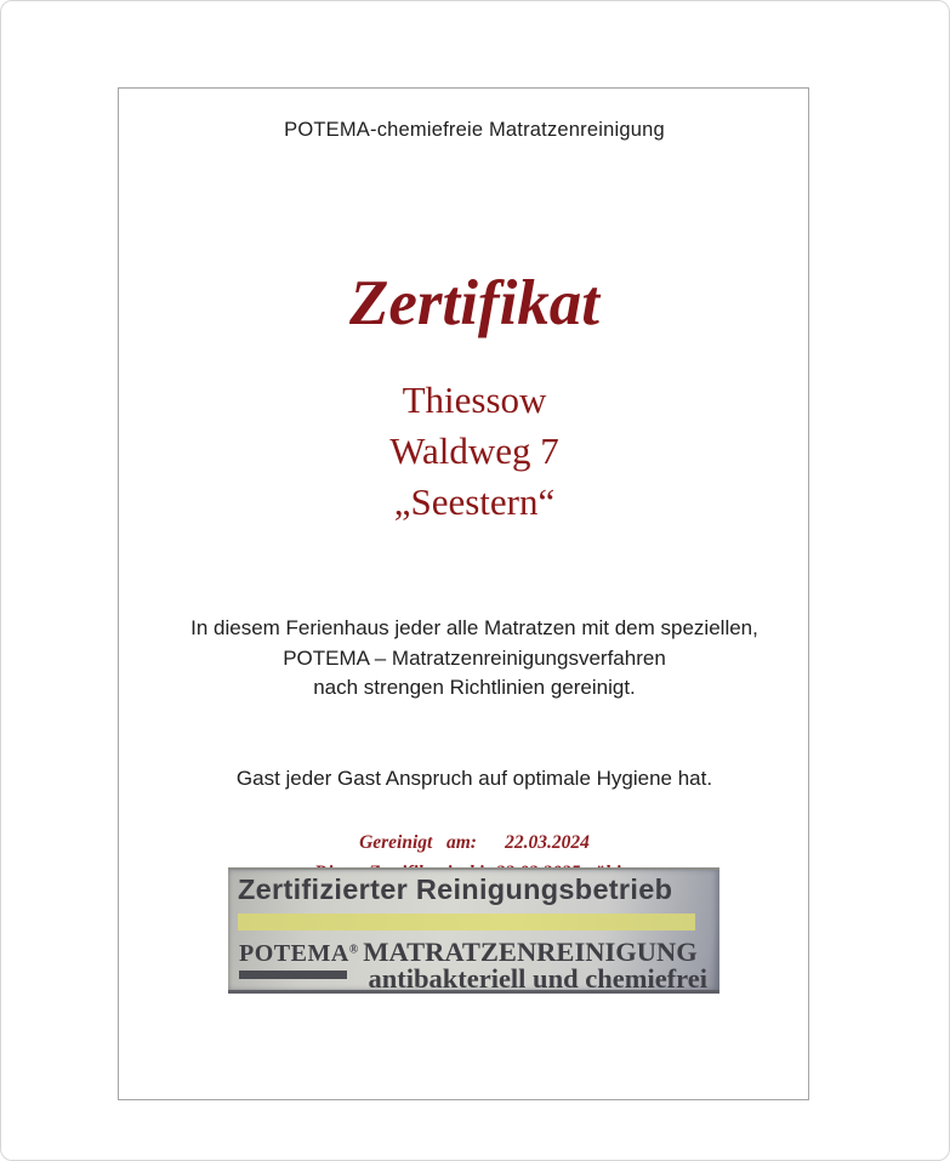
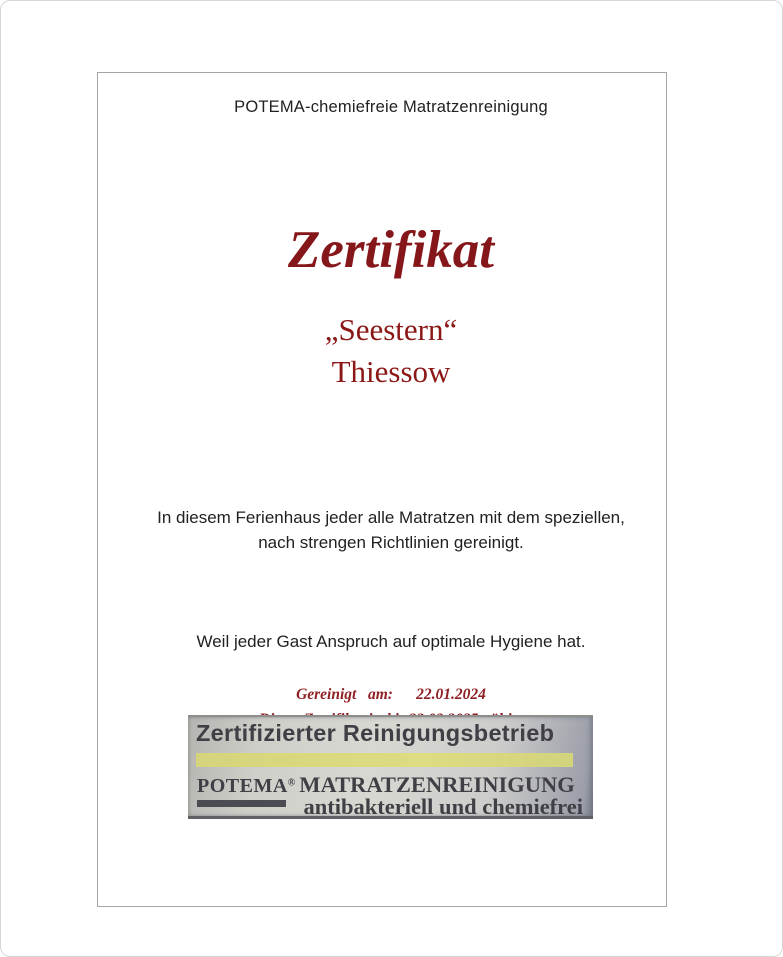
  POTEMA-chemiefreie Matratzenreinigung
  Zertifikat
- Thiessow
+ „Seestern“
- Waldweg 7
- „Seestern“
+ Thiessow
  In diesem Ferienhaus jeder alle Matratzen mit dem speziellen,
- POTEMA – Matratzenreinigungsverfahren
  nach strengen Richtlinien gereinigt.
- Gast jeder Gast Anspruch auf optimale Hygiene hat.
+ Weil jeder Gast Anspruch auf optimale Hygiene hat.
- Gereinigt am: 22.03.2024
+ Gereinigt am: 22.01.2024
  Zertifizierter Reinigungsbetrieb
  POTEMA® MATRATZENREINIGUNG
  antibakteriell und chemiefrei
